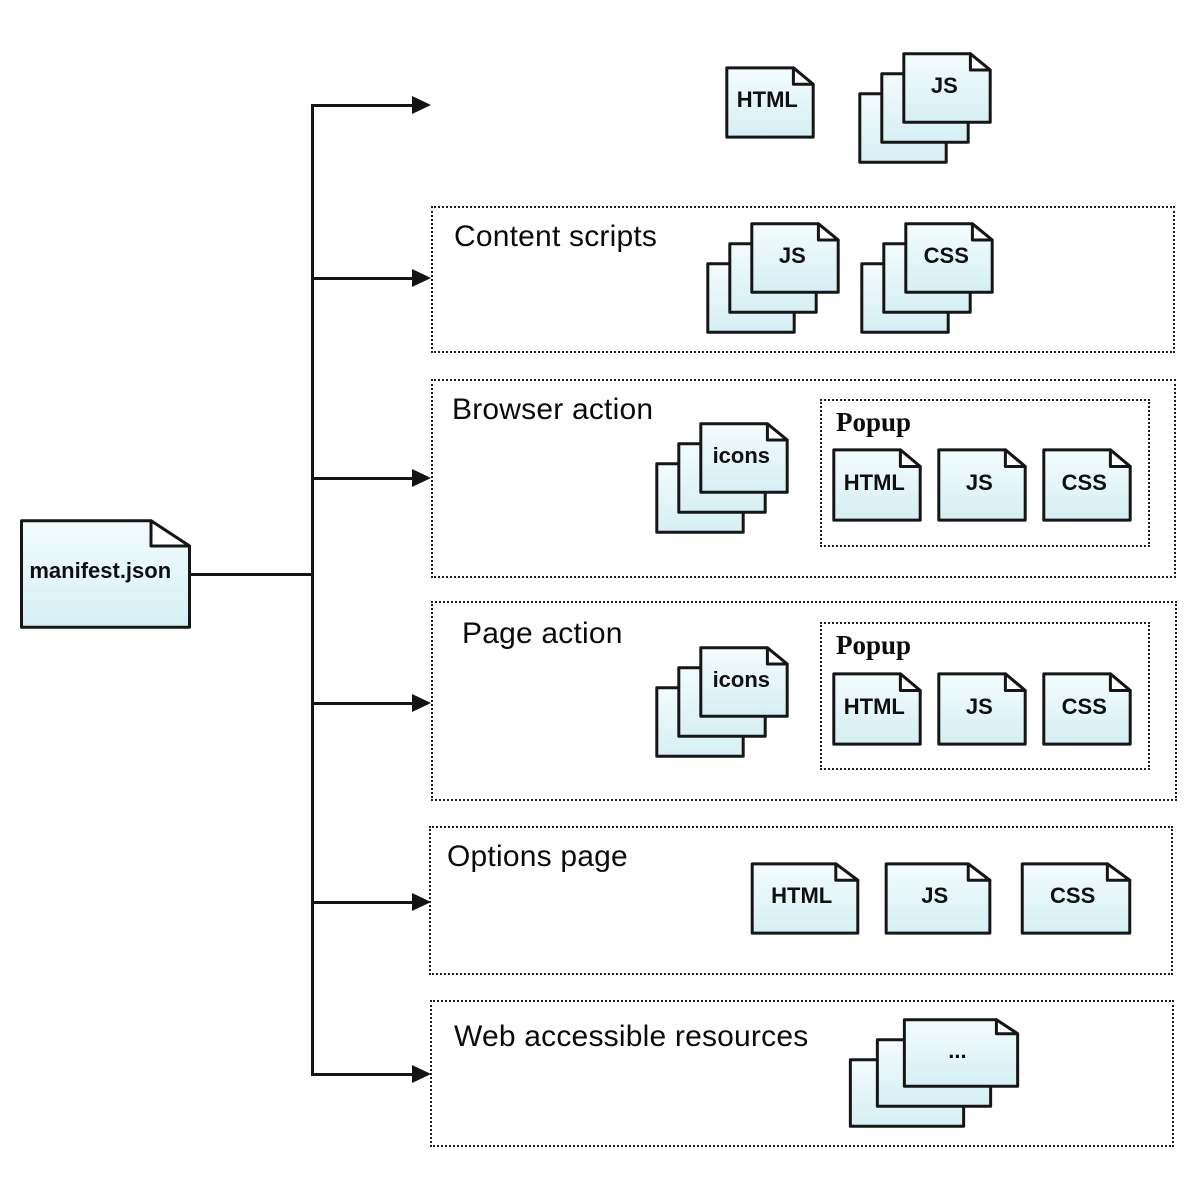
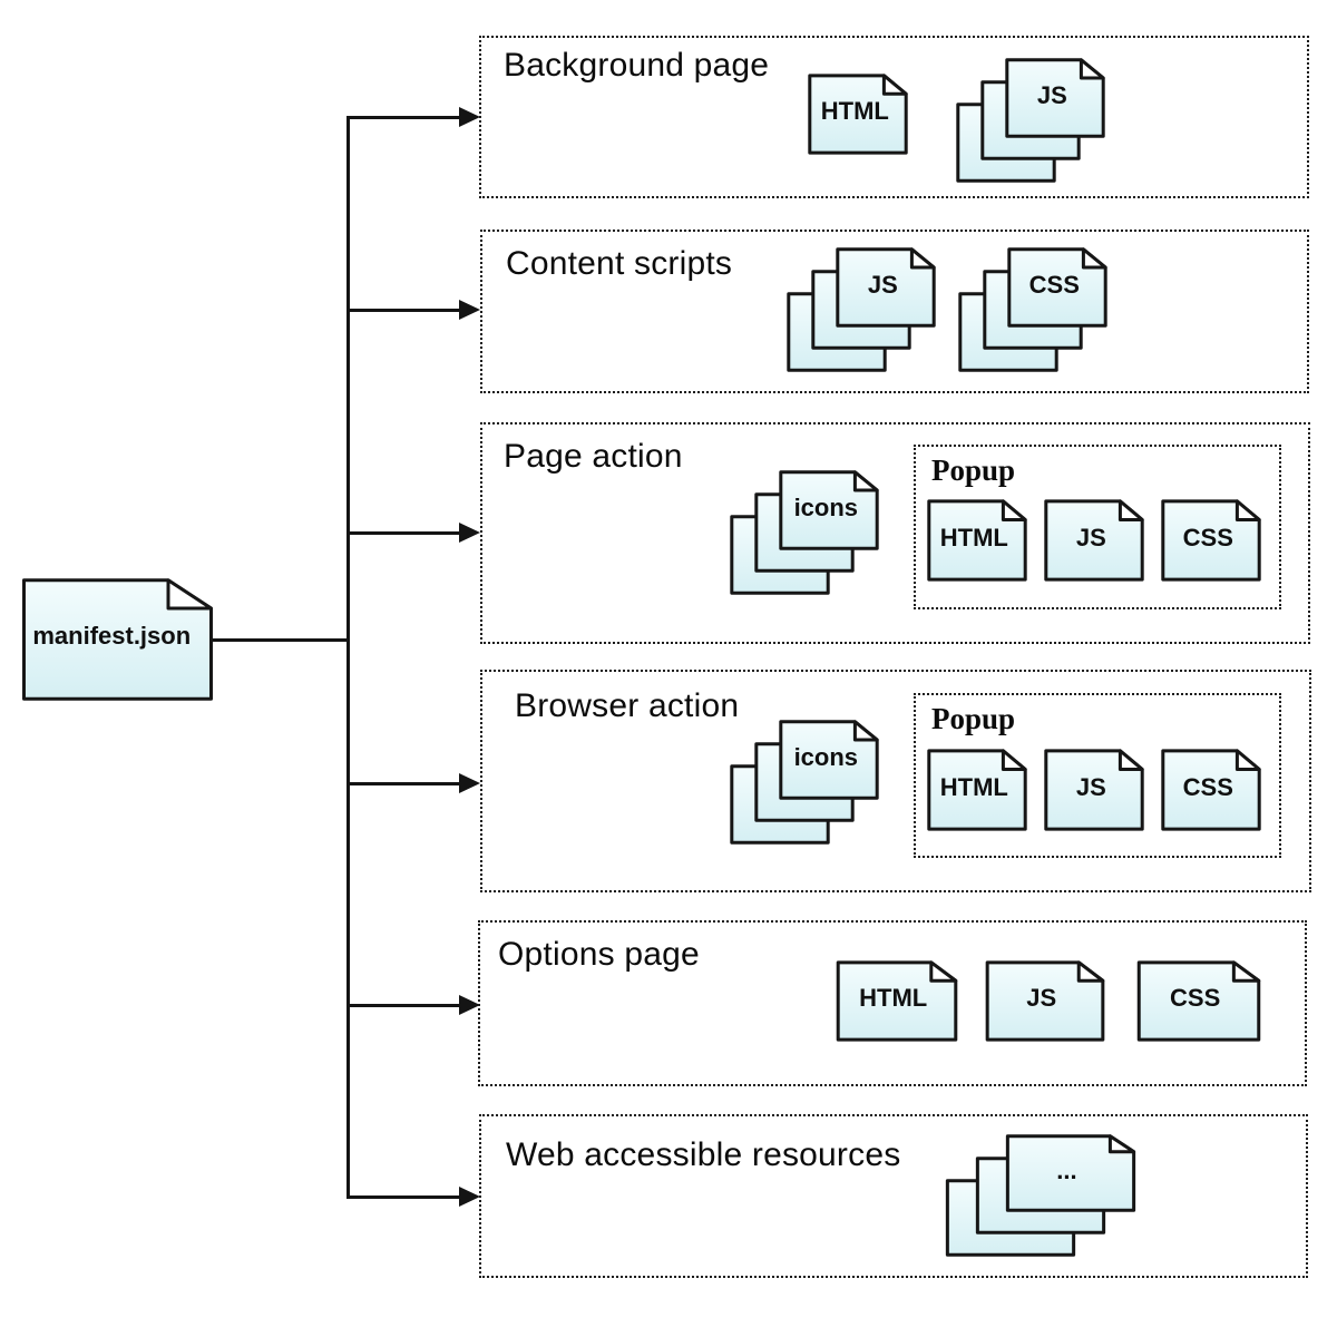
  manifest.json
+ Background page
  HTML
  JS
  Content scripts
  JS
  CSS
- Browser action
+ Page action
  icons
  Popup
  HTML
  JS
  CSS
- Page action
+ Browser action
  icons
  Popup
  HTML
  JS
  CSS
  Options page
  HTML
  JS
  CSS
  Web accessible resources
  ...
